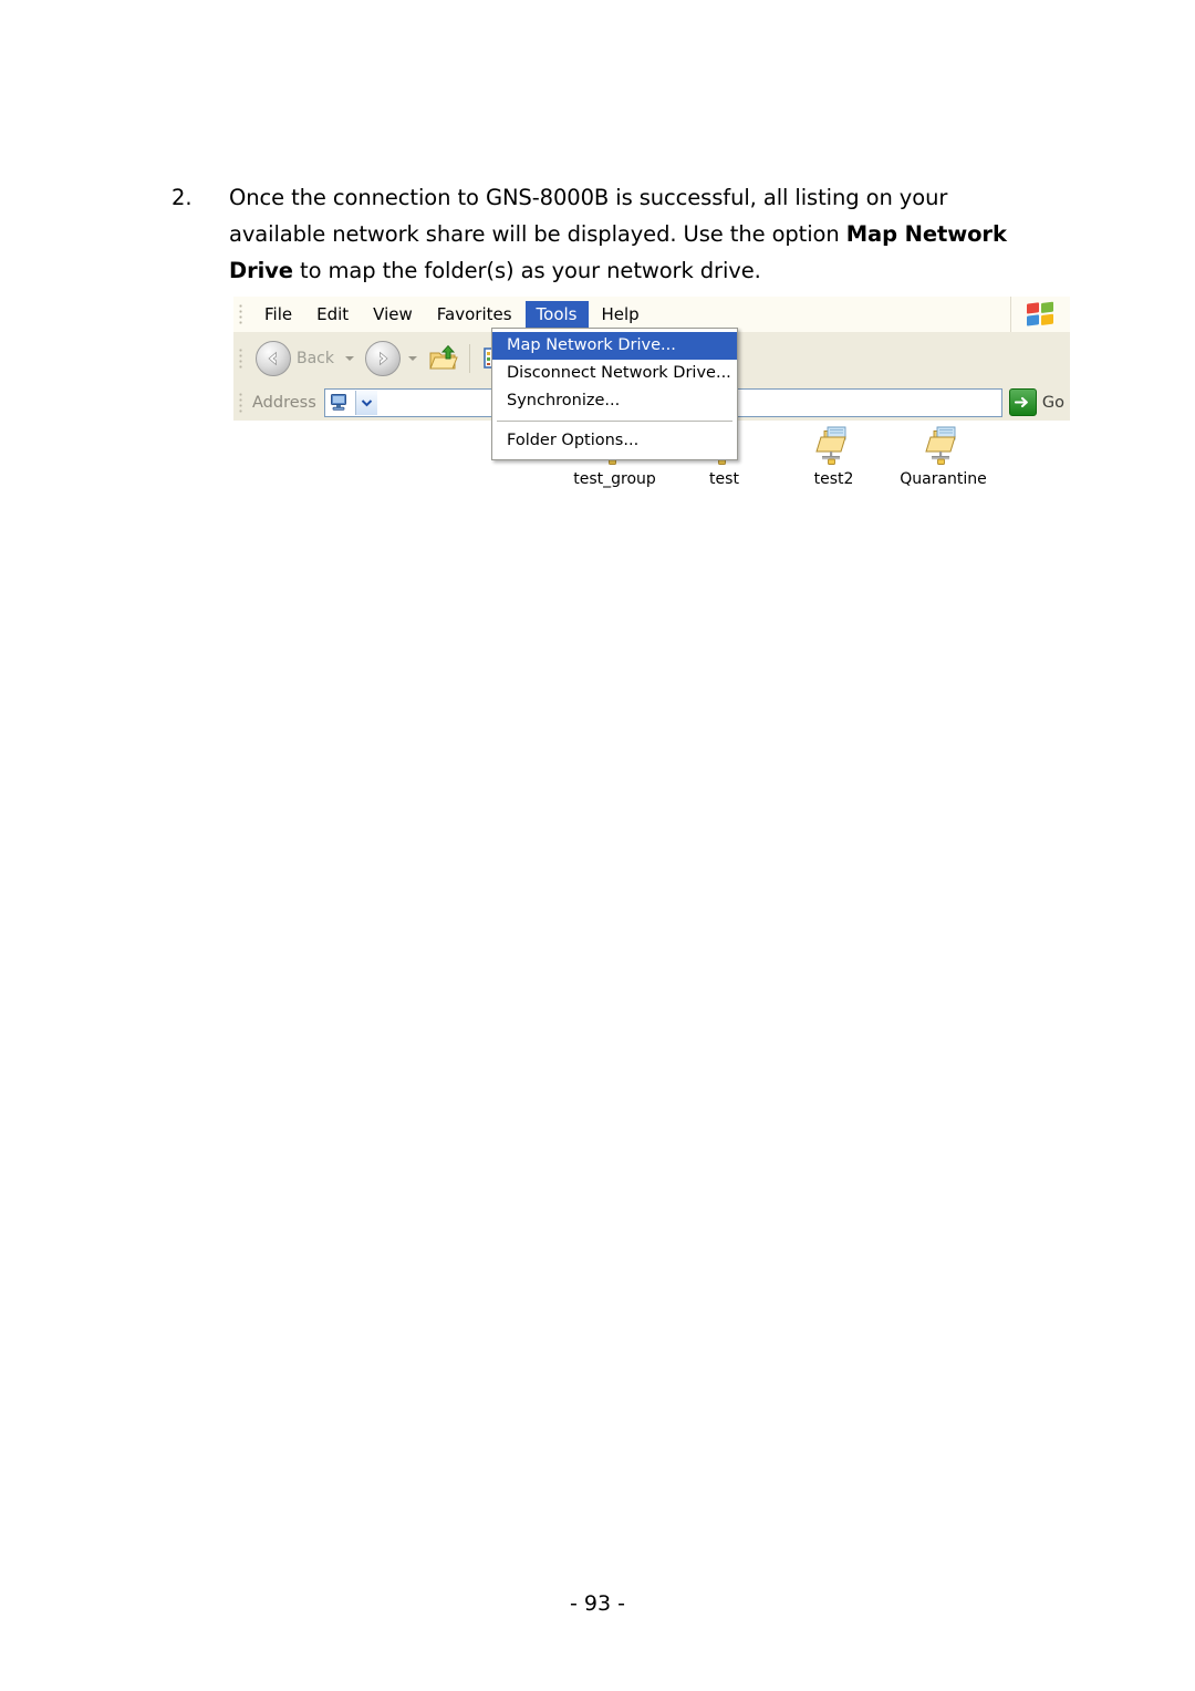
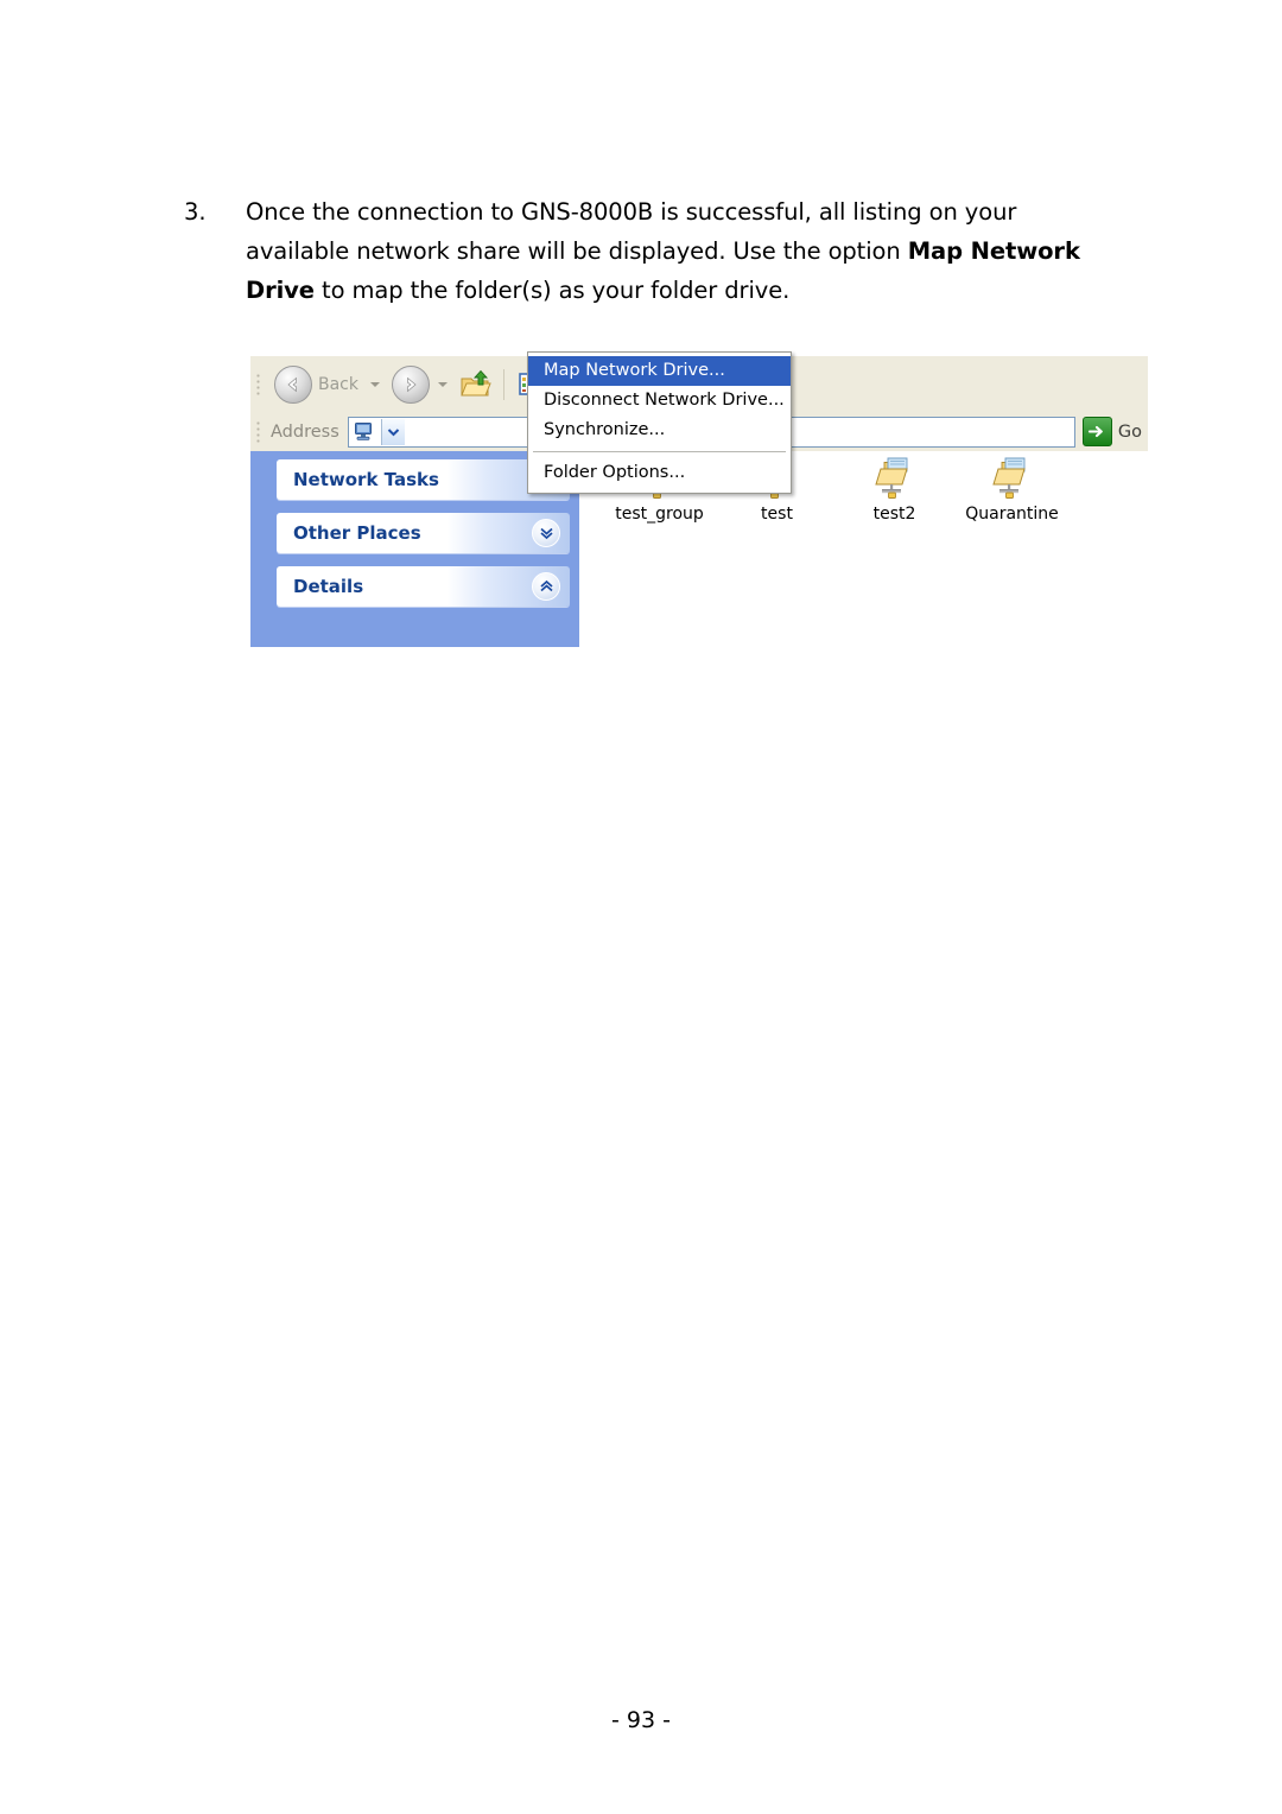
- 2.
+ 3.
- Once the connection to GNS-8000B is successful, all listing on your available network share will be displayed. Use the option Map Network Drive to map the folder(s) as your network drive.
+ Once the connection to GNS-8000B is successful, all listing on your available network share will be displayed. Use the option Map Network Drive to map the folder(s) as your folder drive.
- File
- Edit
- View
- Favorites
- Tools
- Help
  Back
  Address
  Go
+ Network Tasks
+ Other Places
+ Details
  test_group
  test
  test2
  Quarantine
  Map Network Drive...
  Disconnect Network Drive...
  Synchronize...
  Folder Options...
  - 93 -
